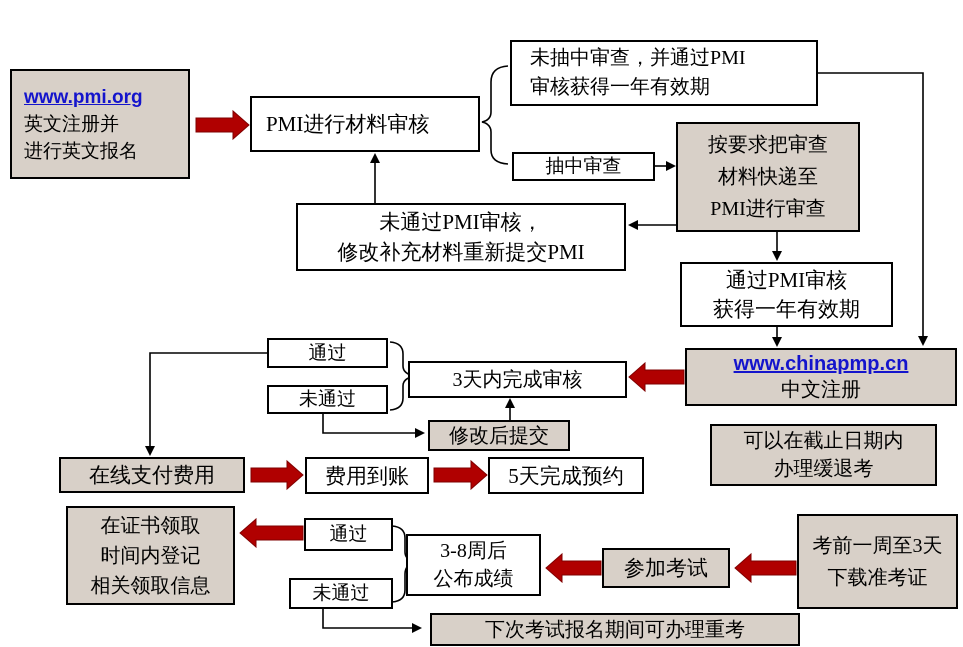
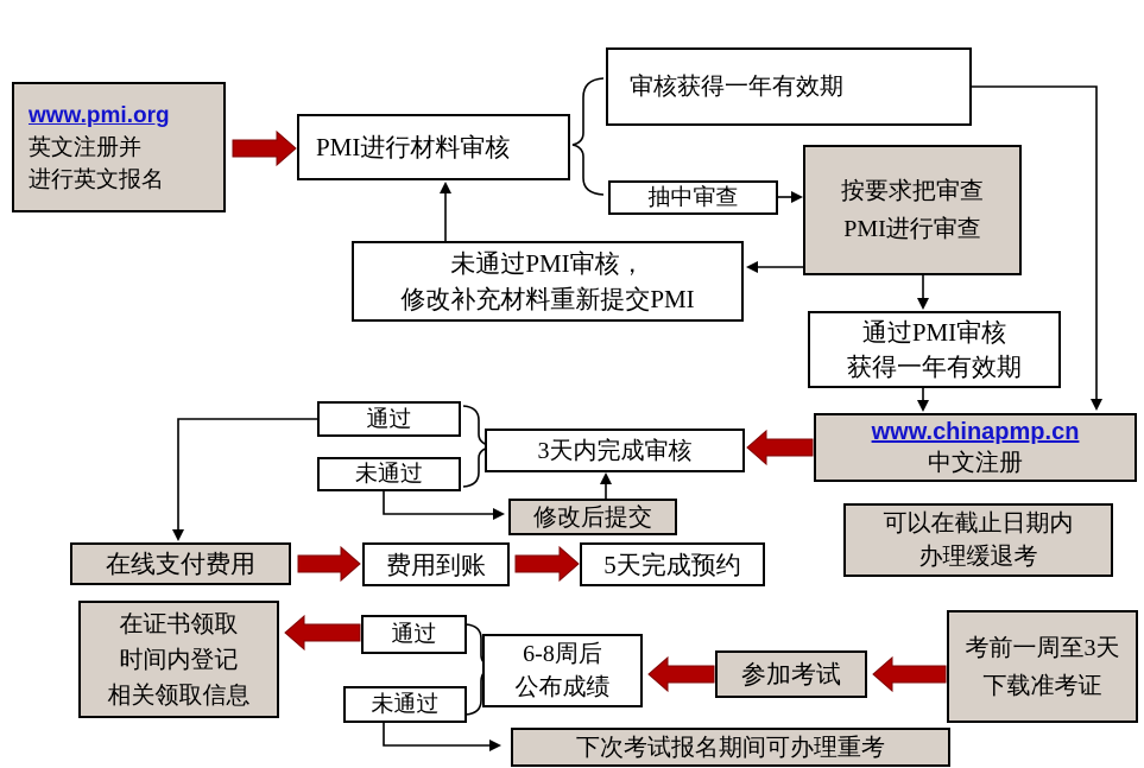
  www.pmi.org
  英文注册并
  进行英文报名
  PMI进行材料审核
- 未抽中审查，并通过PMI
  审核获得一年有效期
  抽中审查
  按要求把审查
- 材料快递至
  PMI进行审查
  未通过PMI审核，
  修改补充材料重新提交PMI
  通过PMI审核
  获得一年有效期
  www.chinapmp.cn
  中文注册
  可以在截止日期内
  办理缓退考
  3天内完成审核
  通过
  未通过
  修改后提交
  在线支付费用
  费用到账
  5天完成预约
  在证书领取
  时间内登记
  相关领取信息
  通过
  未通过
- 3-8周后
+ 6-8周后
  公布成绩
  参加考试
  考前一周至3天
  下载准考证
  下次考试报名期间可办理重考
